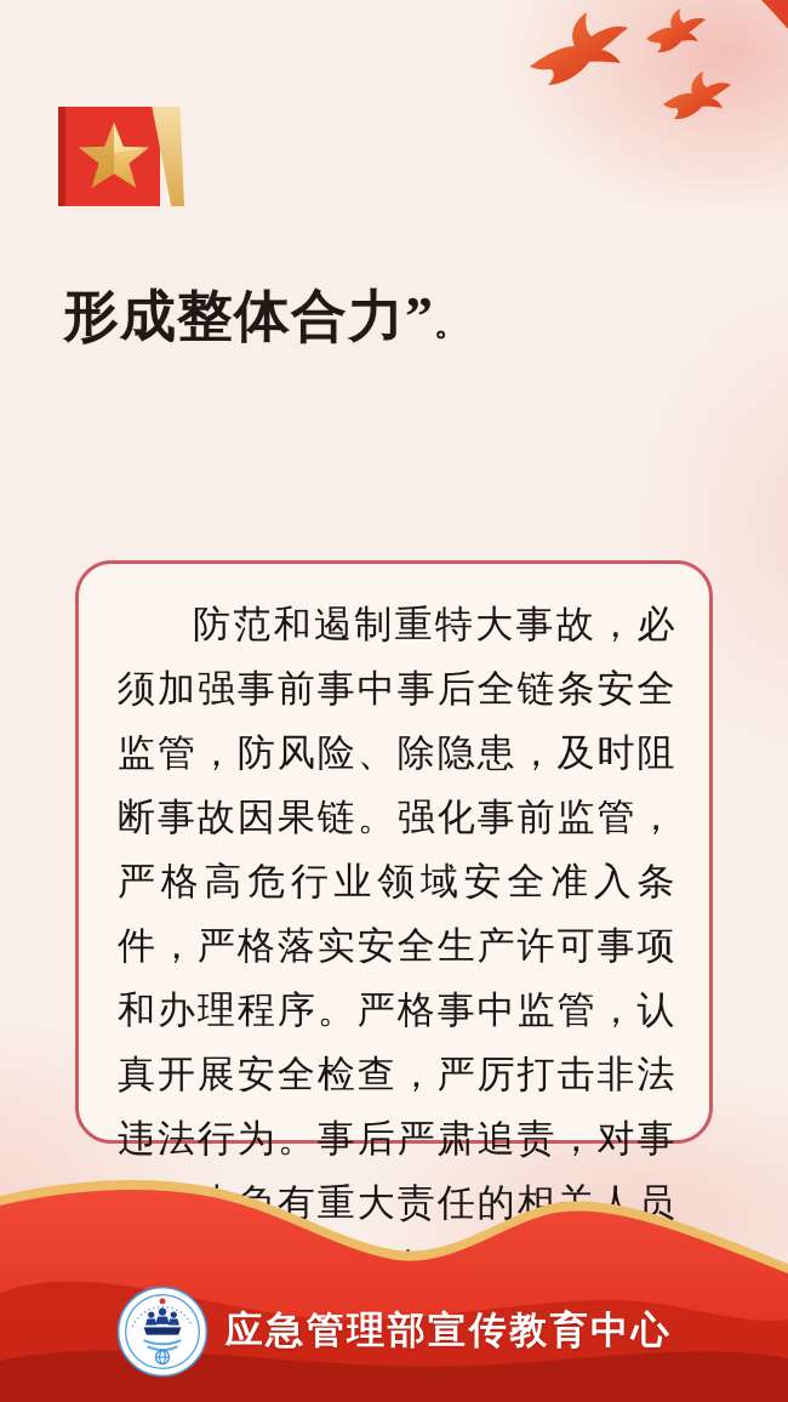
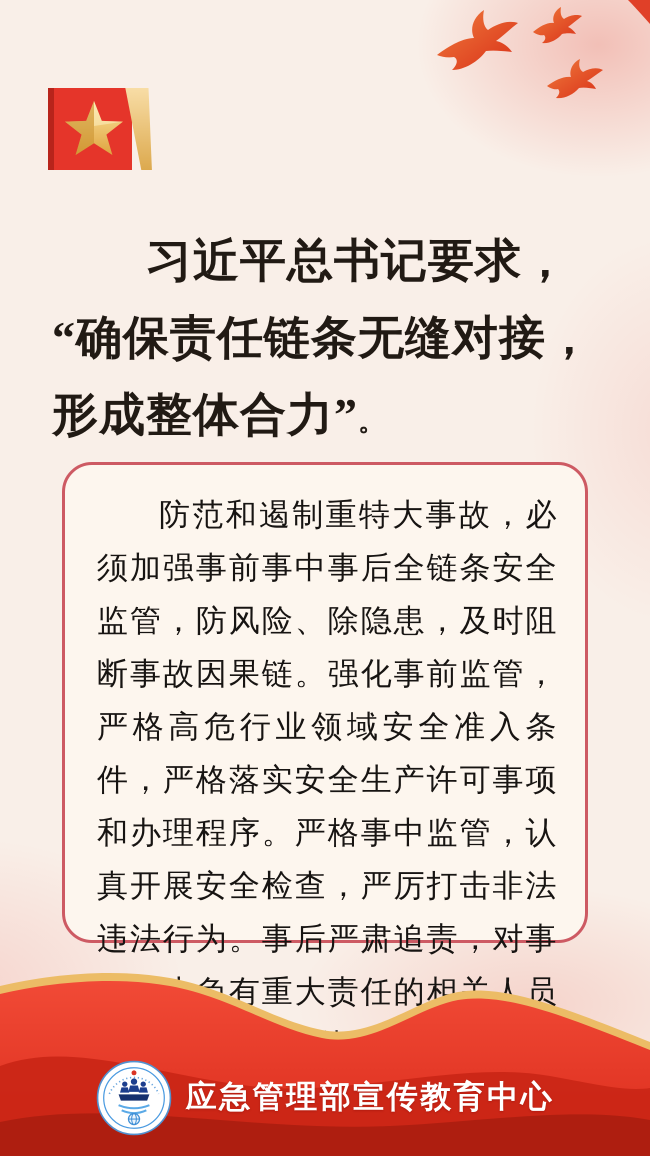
+ 习近平总书记要求，
+ “确保责任链条无缝对接，
  形成整体合力”。
  防范和遏制重特大事故，必须加强事前事中事后全链条安全监管，防风险、除隐患，及时阻断事故因果链。强化事前监管，严格高危行业领域安全准入条件，严格落实安全生产许可事项和办理程序。严格事中监管，认真开展安全检查，严厉打击非法违法行为。事后严肃追责，对事有重大责任的相人员
  应急管理部宣传教育中心
